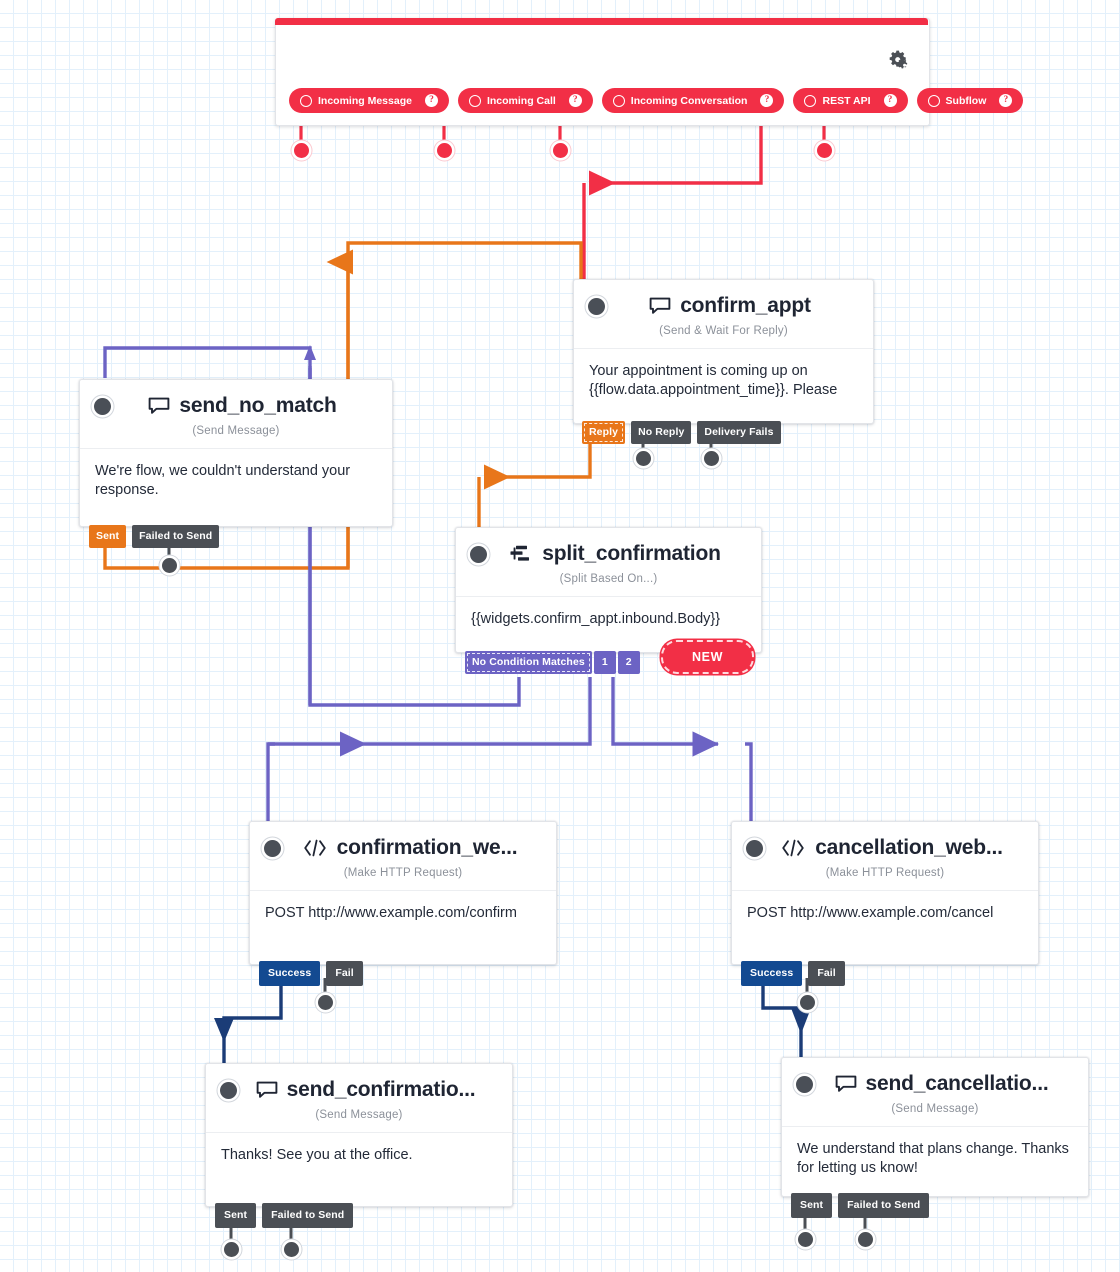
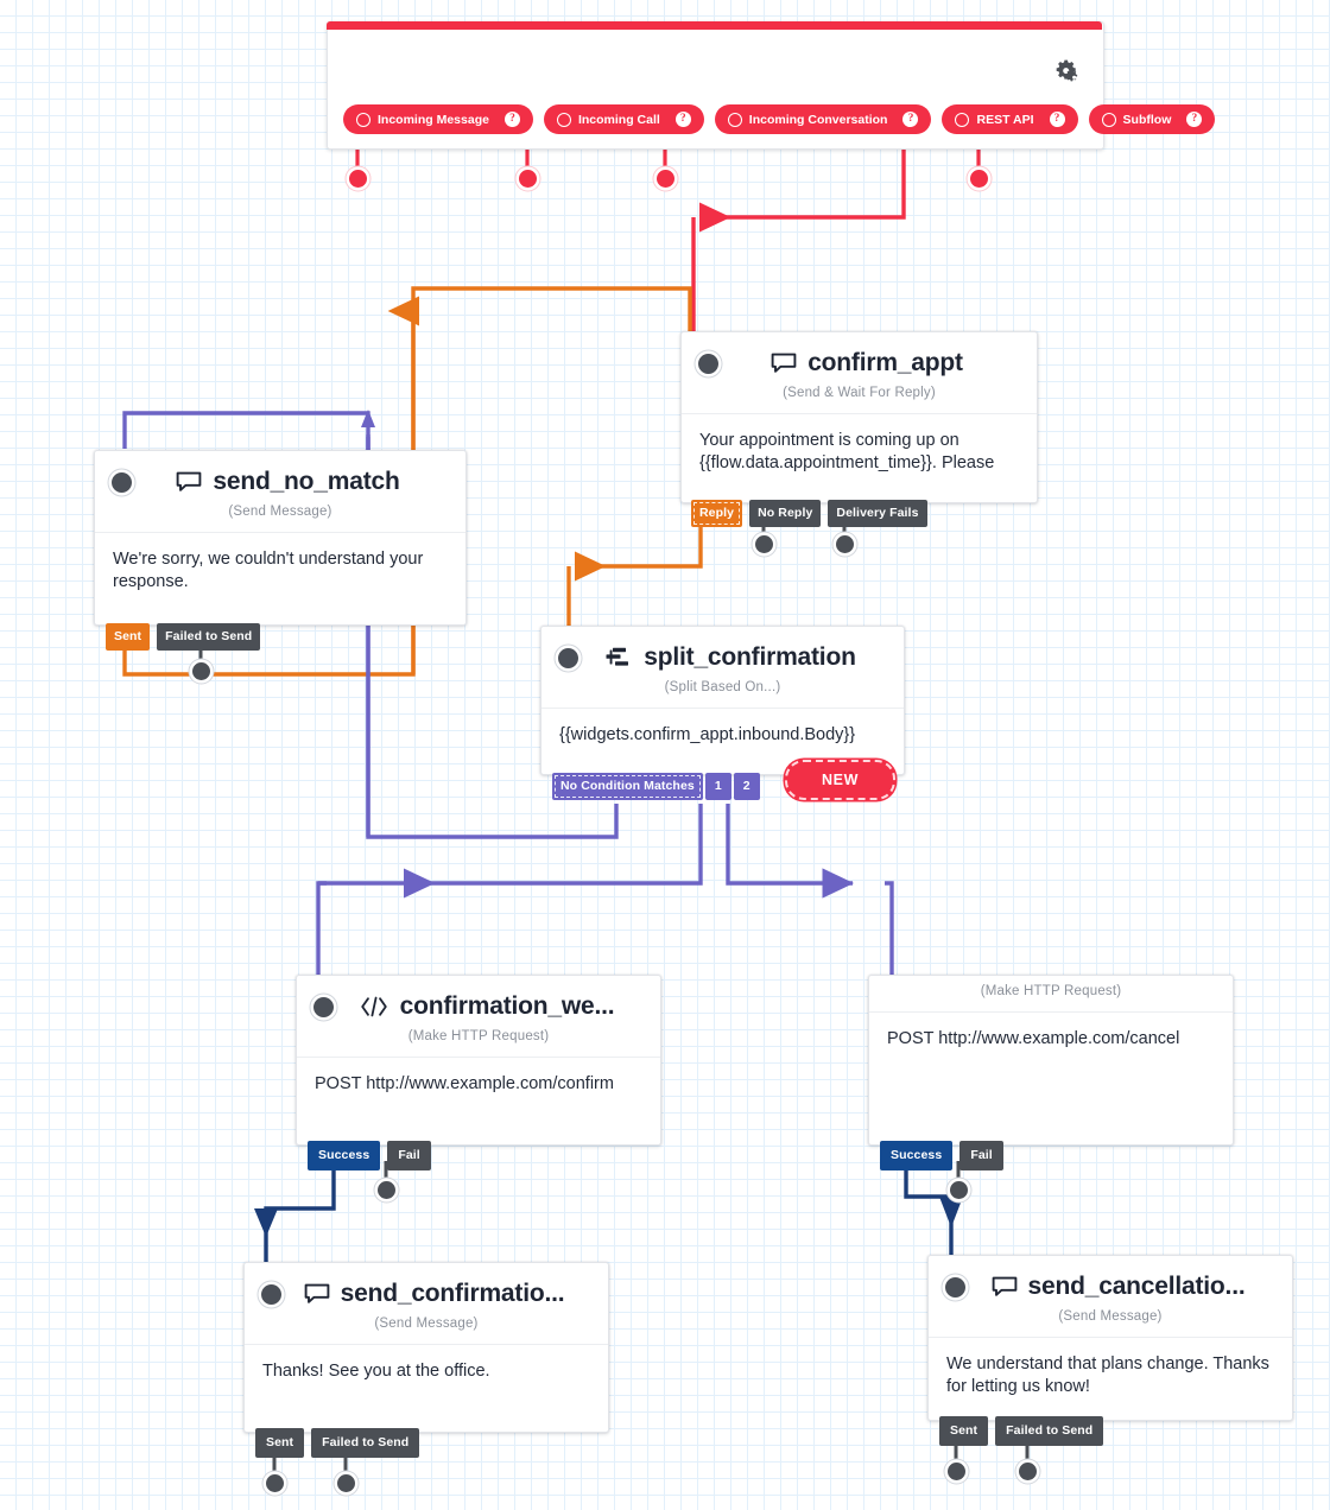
  Incoming Message
  ?
  Incoming Call
  ?
  Incoming Conversation
  ?
  REST API
  ?
  Subflow
  ?
  confirm_appt
  (Send & Wait For Reply)
  Your appointment is coming up on {{flow.data.appointment_time}}. Please
  Reply
  No Reply
  Delivery Fails
  send_no_match
  (Send Message)
- We're flow, we couldn't understand your response.
+ We're sorry, we couldn't understand your response.
  Sent
  Failed to Send
  split_confirmation
  (Split Based On...)
  {{widgets.confirm_appt.inbound.Body}}
  No Condition Matches
  1
  2
  NEW
  confirmation_we...
  (Make HTTP Request)
  POST http://www.example.com/confirm
  Success
  Fail
- cancellation_web...
  (Make HTTP Request)
  POST http://www.example.com/cancel
  Success
  Fail
  send_confirmatio...
  (Send Message)
  Thanks! See you at the office.
  Sent
  Failed to Send
  send_cancellatio...
  (Send Message)
  We understand that plans change. Thanks for letting us know!
  Sent
  Failed to Send
